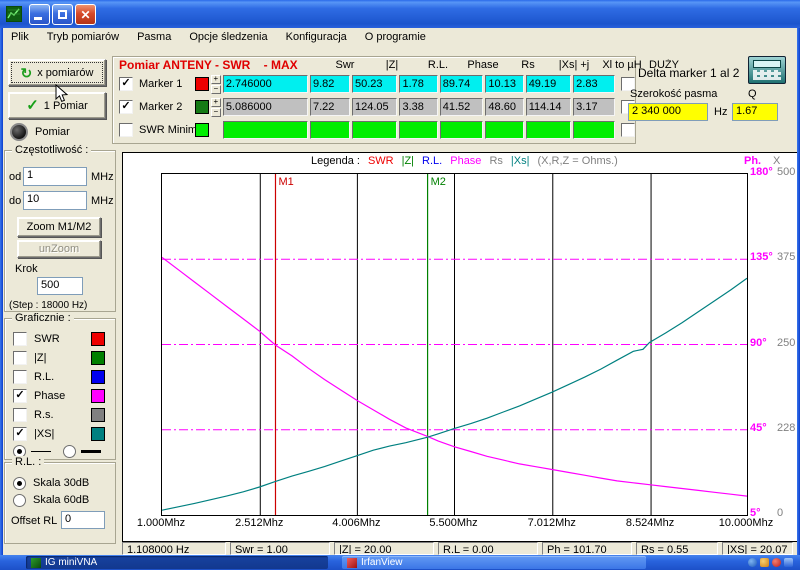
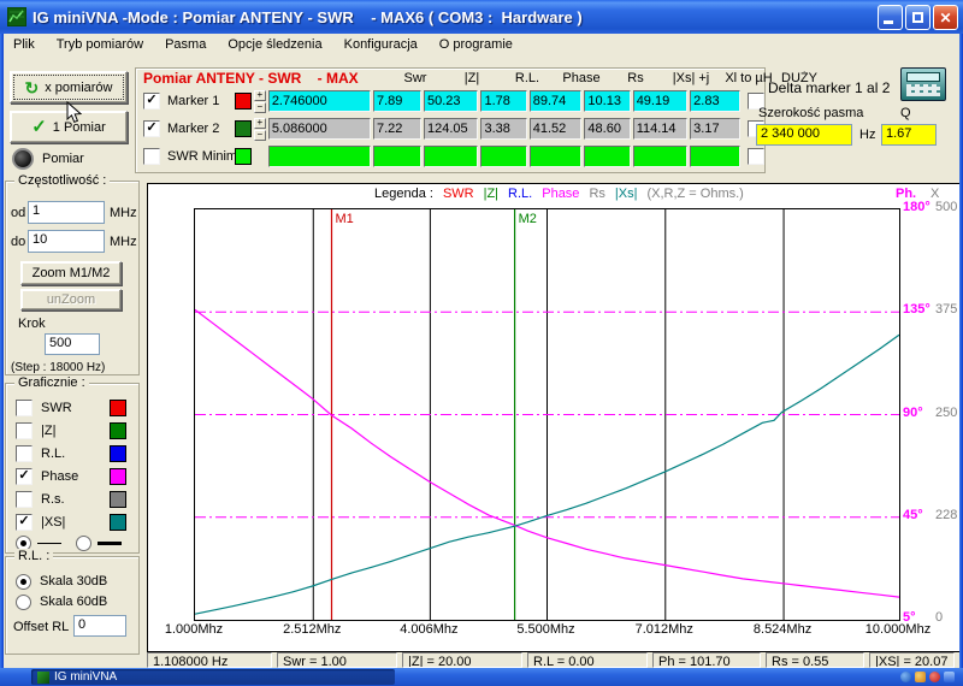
+ IG miniVNA -Mode : Pomiar ANTENY - SWR - MAX6 ( COM3 : Hardware )
  ✕
  Plik
  Tryb pomiarów
  Pasma
  Opcje śledzenia
  Konfiguracja
  O programie
  ↻
  x pomiarów
  ✓
  1 Pomiar
  Pomiar
  Pomiar ANTENY - SWR - MAX
  Swr
  |Z|
  R.L.
  Phase
  Rs
  |Xs| +j
  Xl to µH
  DUŻY
  ✓
  Marker 1
  +
  −
  2.746000
- 9.82
+ 7.89
  50.23
  1.78
  89.74
  10.13
  49.19
  2.83
  ✓
  Marker 2
  +
  −
  5.086000
  7.22
  124.05
  3.38
  41.52
  48.60
  114.14
  3.17
  SWR Minim
  Delta marker 1 al 2
  Szerokość pasma
  Q
  2 340 000
  Hz
  1.67
  Częstotliwość :
  od
  1
  MHz
  do
  10
  MHz
  Zoom M1/M2
  unZoom
  Krok
  500
  (Step : 18000 Hz)
  Graficznie :
  SWR
  |Z|
  R.L.
  ✓
  Phase
  R.s.
  ✓
  |XS|
  R.L. :
  Skala 30dB
  Skala 60dB
  Offset RL
  0
  Legenda :
  SWR
  |Z|
  R.L.
  Phase
  Rs
  |Xs|
  (X,R,Z = Ohms.)
  Ph.
  X
  M1
  M2
  180°
  500
  135°
  375
  90°
  250
  45°
  228
  5°
  0
  1.000Mhz
  2.512Mhz
  4.006Mhz
  5.500Mhz
  7.012Mhz
  8.524Mhz
  10.000Mhz
  1.108000 Hz
  Swr = 1.00
  |Z| = 20.00
  R.L = 0.00
  Ph = 101.70
  Rs = 0.55
  |XS| = 20.07
  IG miniVNA
- IrfanView
